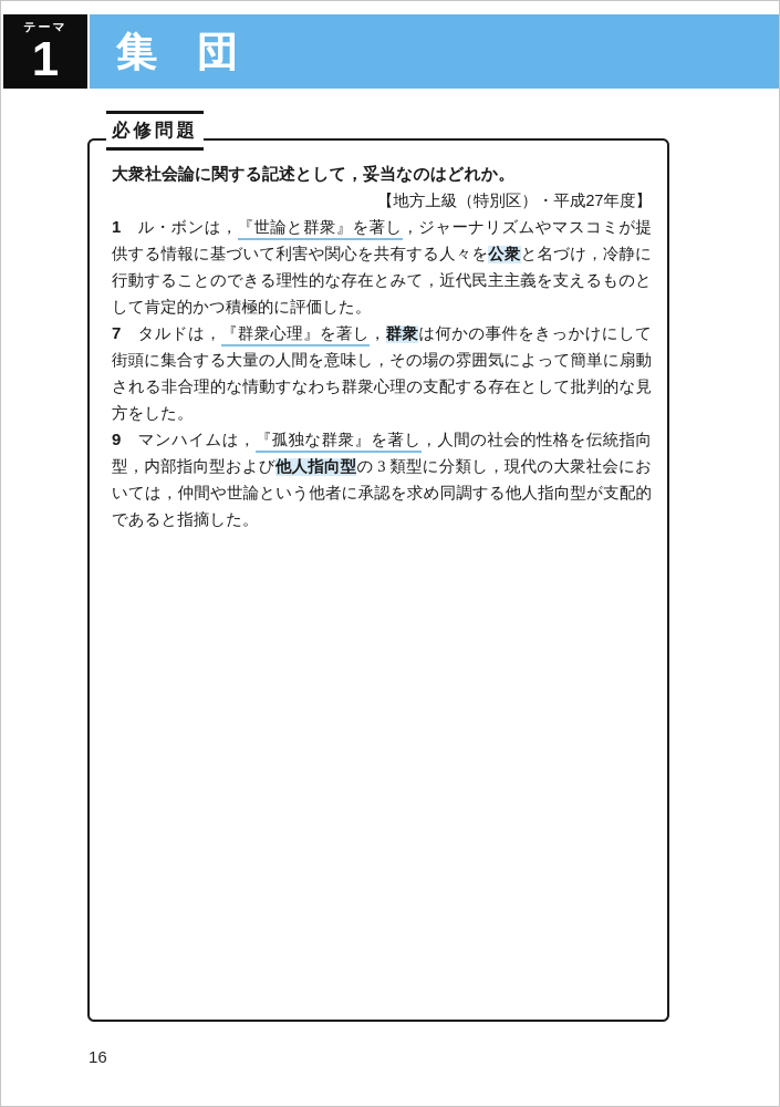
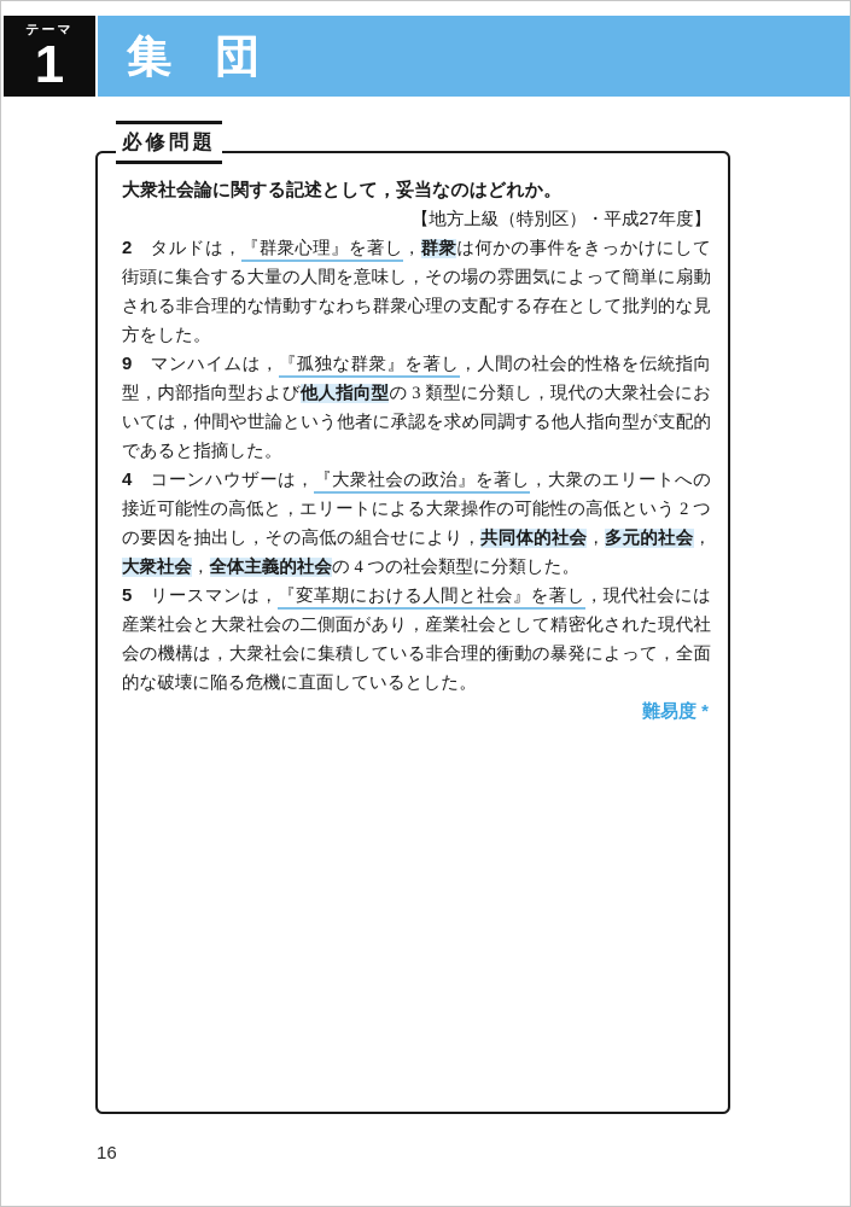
  テーマ
  1
  集団
  必修問題
  大衆社会論に関する記述として，妥当なのはどれか。
  【地方上級（特別区）・平成27年度】
- 1 ル・ボンは，『世論と群衆』を著し，ジャーナリズムやマスコミが提供する情報に基づいて利害や関心を共有する人々を公衆と名づけ，冷静に行動することのできる理性的な存在とみて，近代民主主義を支えるものとして肯定的かつ積極的に評価した。
- 7 タルドは，『群衆心理』を著し，群衆は何かの事件をきっかけにして街頭に集合する大量の人間を意味し，その場の雰囲気によって簡単に扇動される非合理的な情動すなわち群衆心理の支配する存在として批判的な見方をした。
+ 2 タルドは，『群衆心理』を著し，群衆は何かの事件をきっかけにして街頭に集合する大量の人間を意味し，その場の雰囲気によって簡単に扇動される非合理的な情動すなわち群衆心理の支配する存在として批判的な見方をした。
  9 マンハイムは，『孤独な群衆』を著し，人間の社会的性格を伝統指向型，内部指向型および他人指向型の 3 類型に分類し，現代の大衆社会においては，仲間や世論という他者に承認を求め同調する他人指向型が支配的であると指摘した。
+ 4 コーンハウザーは，『大衆社会の政治』を著し，大衆のエリートへの接近可能性の高低と，エリートによる大衆操作の可能性の高低という 2 つの要因を抽出し，その高低の組合せにより，共同体的社会，多元的社会，大衆社会，全体主義的社会の 4 つの社会類型に分類した。
+ 5 リースマンは，『変革期における人間と社会』を著し，現代社会には産業社会と大衆社会の二側面があり，産業社会として精密化された現代社会の機構は，大衆社会に集積している非合理的衝動の暴発によって，全面的な破壊に陥る危機に直面しているとした。
+ 難易度 *
  16
